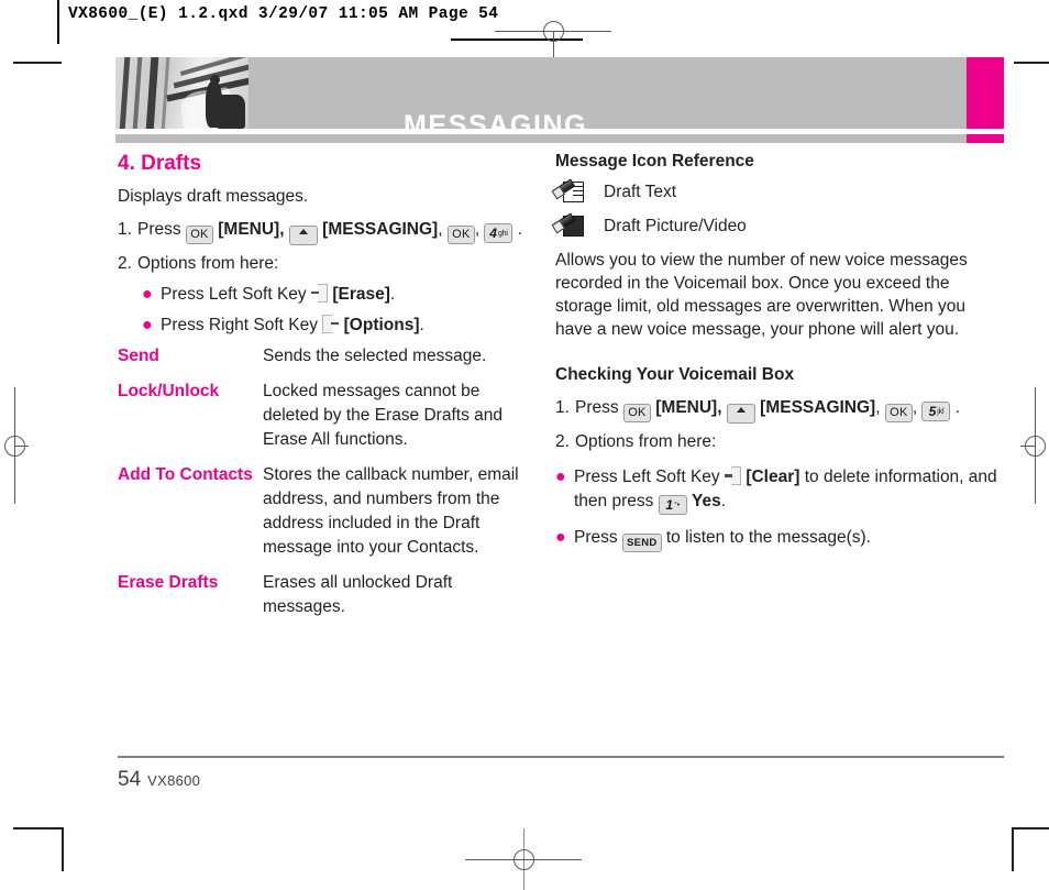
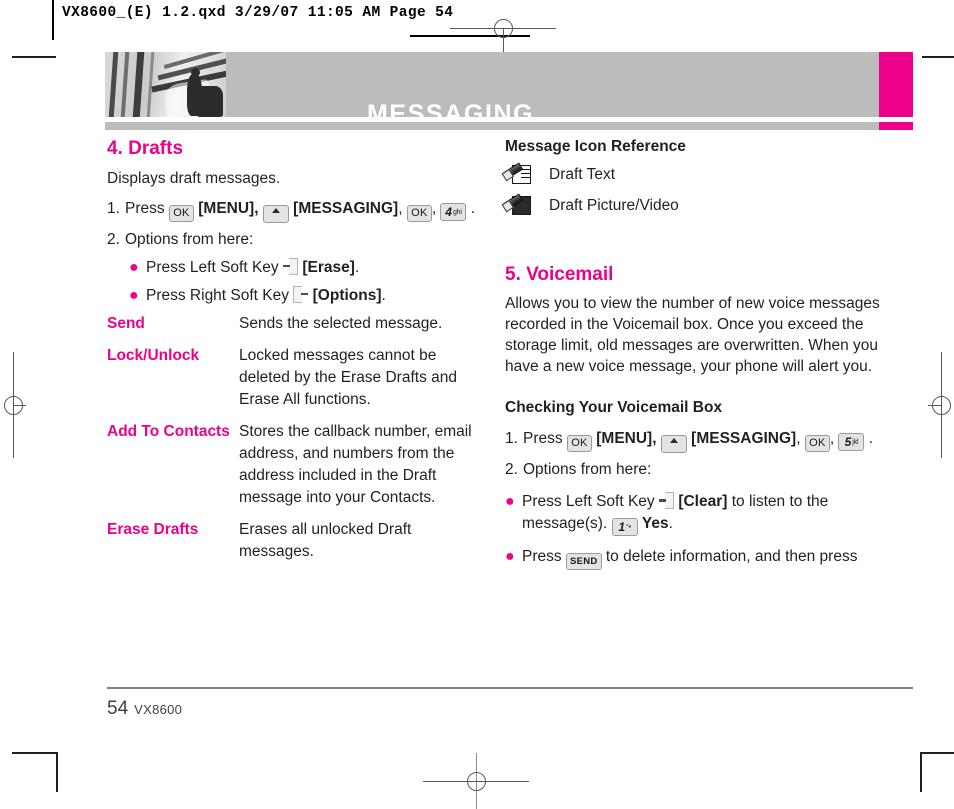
  VX8600_(E) 1.2.qxd 3/29/07 11:05 AM Page 54
  MESSAGING
  4. Drafts
  Displays draft messages.
  1.
  Press OK [MENU], [MESSAGING], OK , 4 .
  2.
  Options from here:
  ●
  Press Left Soft Key [Erase].
  ●
  Press Right Soft Key [Options].
  Send
  Sends the selected message.
  Lock/Unlock
  Locked messages cannot be deleted by the Erase Drafts and Erase All functions.
  Add To Contacts
  Stores the callback number, email address, and numbers from the address included in the Draft message into your Contacts.
  Erase Drafts
  Erases all unlocked Draft messages.
  Message Icon Reference
  Draft Text
  Draft Picture/Video
+ 5. Voicemail
  Allows you to view the number of new voice messages recorded in the Voicemail box. Once you exceed the storage limit, old messages are overwritten. When you have a new voice message, your phone will alert you.
  Checking Your Voicemail Box
  1.
  Press OK [MENU], [MESSAGING], OK , 5 .
  2.
  Options from here:
  ●
- Press Left Soft Key [Clear] to delete information, and then press 1 Yes.
+ Press Left Soft Key [Clear] to listen to the message(s). 1 Yes.
  ●
- Press SEND to listen to the message(s).
+ Press SEND to delete information, and then press
  54 VX8600
